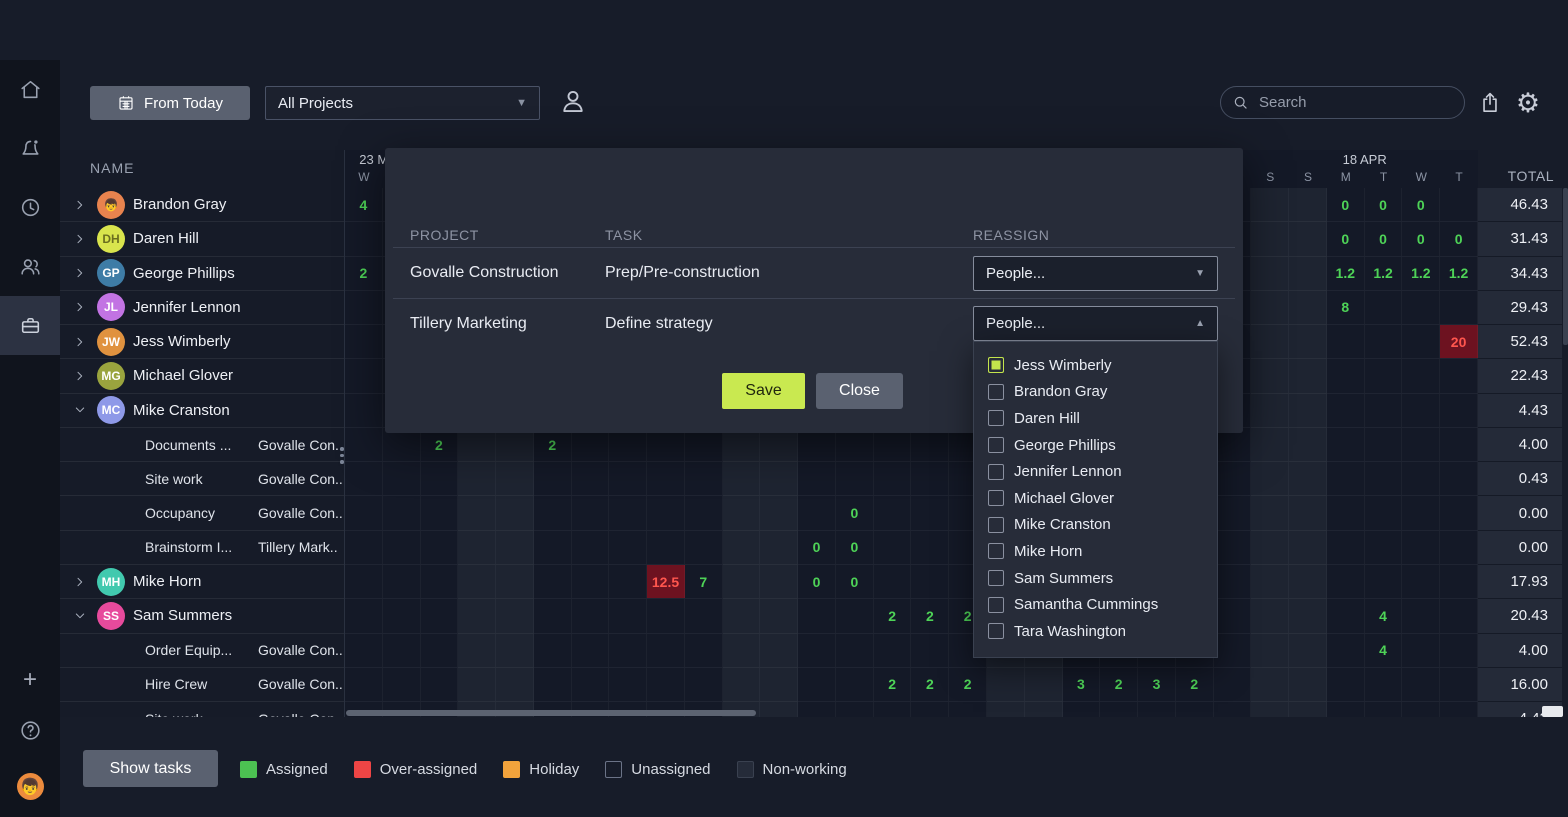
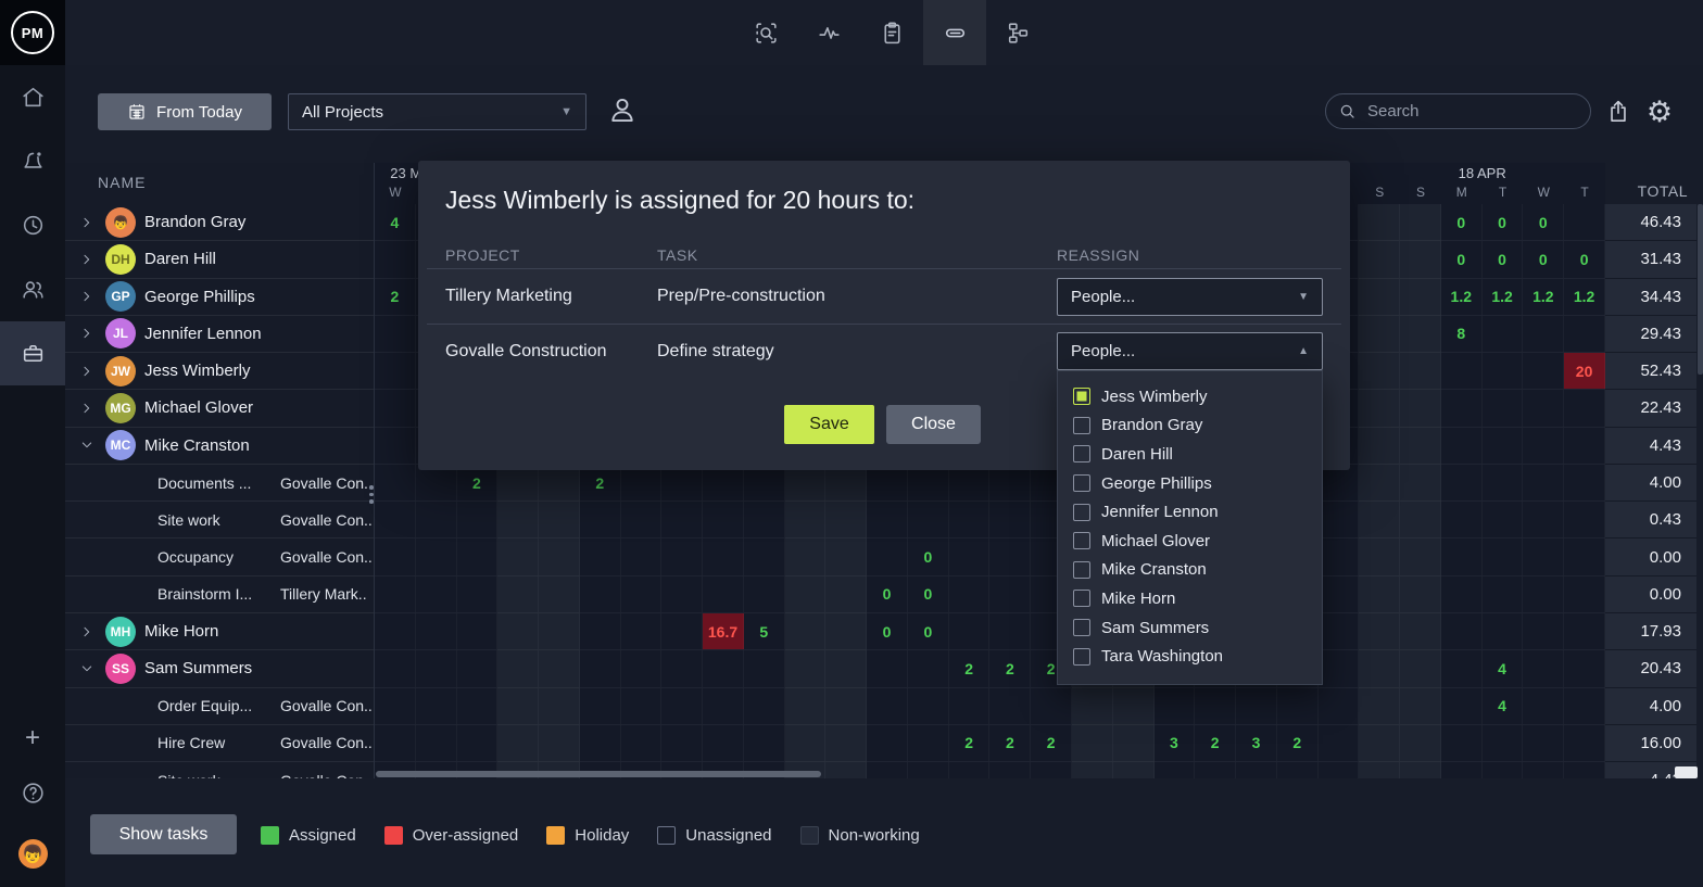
+ PM
  +
  👦
  From Today
  All Projects
  ▼
  Search
  ⚙
  NAME
  👦
  Brandon Gray
  DH
  Daren Hill
  GP
  George Phillips
  JL
  Jennifer Lennon
  JW
  Jess Wimberly
  MG
  Michael Glover
  MC
  Mike Cranston
  Documents ...
  Govalle Con..
  Site work
  Govalle Con..
  Occupancy
  Govalle Con..
  Brainstorm I...
  Tillery Mark..
  MH
  Mike Horn
  SS
  Sam Summers
  Order Equip...
  Govalle Con..
  Hire Crew
  Govalle Con..
  18 APR
  W
  S
  S
  M
  T
  W
  T
  4
  0
  0
  0
  0
  0
  0
  0
  2
  1.2
  1.2
  1.2
  1.2
  8
  20
  2
  2
  0
  0
  0
- 12.5
+ 16.7
- 7
+ 5
  0
  0
  2
  2
  2
  4
  4
  2
  2
  2
  3
  2
  3
  2
  TOTAL
  46.43
  31.43
  34.43
  29.43
  52.43
  22.43
  4.43
  4.00
  0.43
  0.00
  0.00
  17.93
  20.43
  4.00
  16.00
+ Jess Wimberly is assigned for 20 hours to:
  PROJECT
  TASK
  REASSIGN
- Govalle Construction
+ Tillery Marketing
  Prep/Pre-construction
  People...
  ▼
- Tillery Marketing
+ Govalle Construction
  Define strategy
  People...
  ▲
  Save
  Close
  Jess Wimberly
  Brandon Gray
  Daren Hill
  George Phillips
  Jennifer Lennon
  Michael Glover
  Mike Cranston
  Mike Horn
  Sam Summers
- Samantha Cummings
  Tara Washington
  Show tasks
  Assigned
  Over-assigned
  Holiday
  Unassigned
  Non-working
